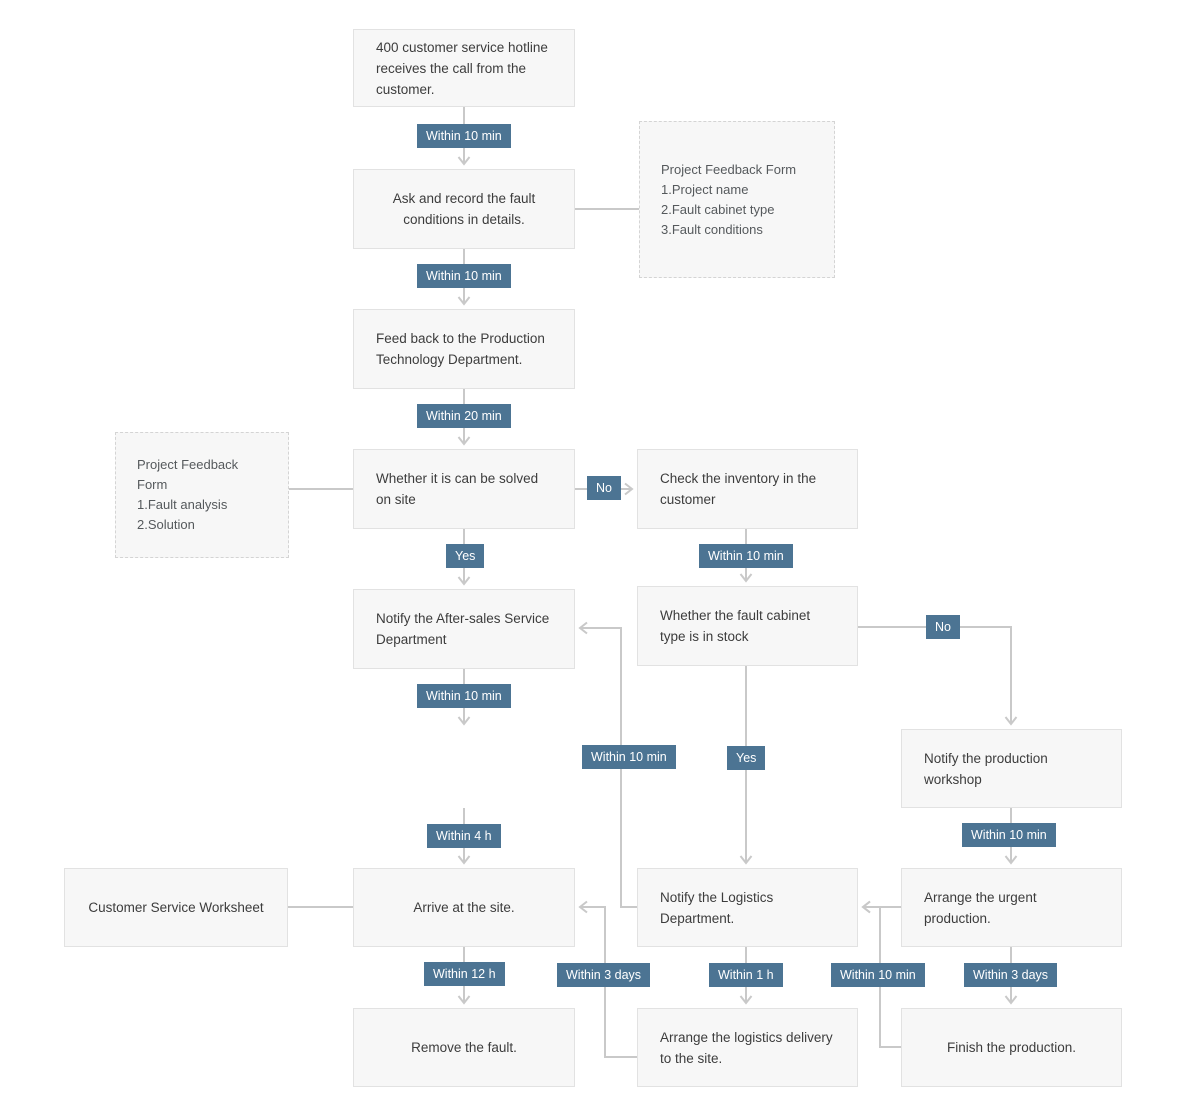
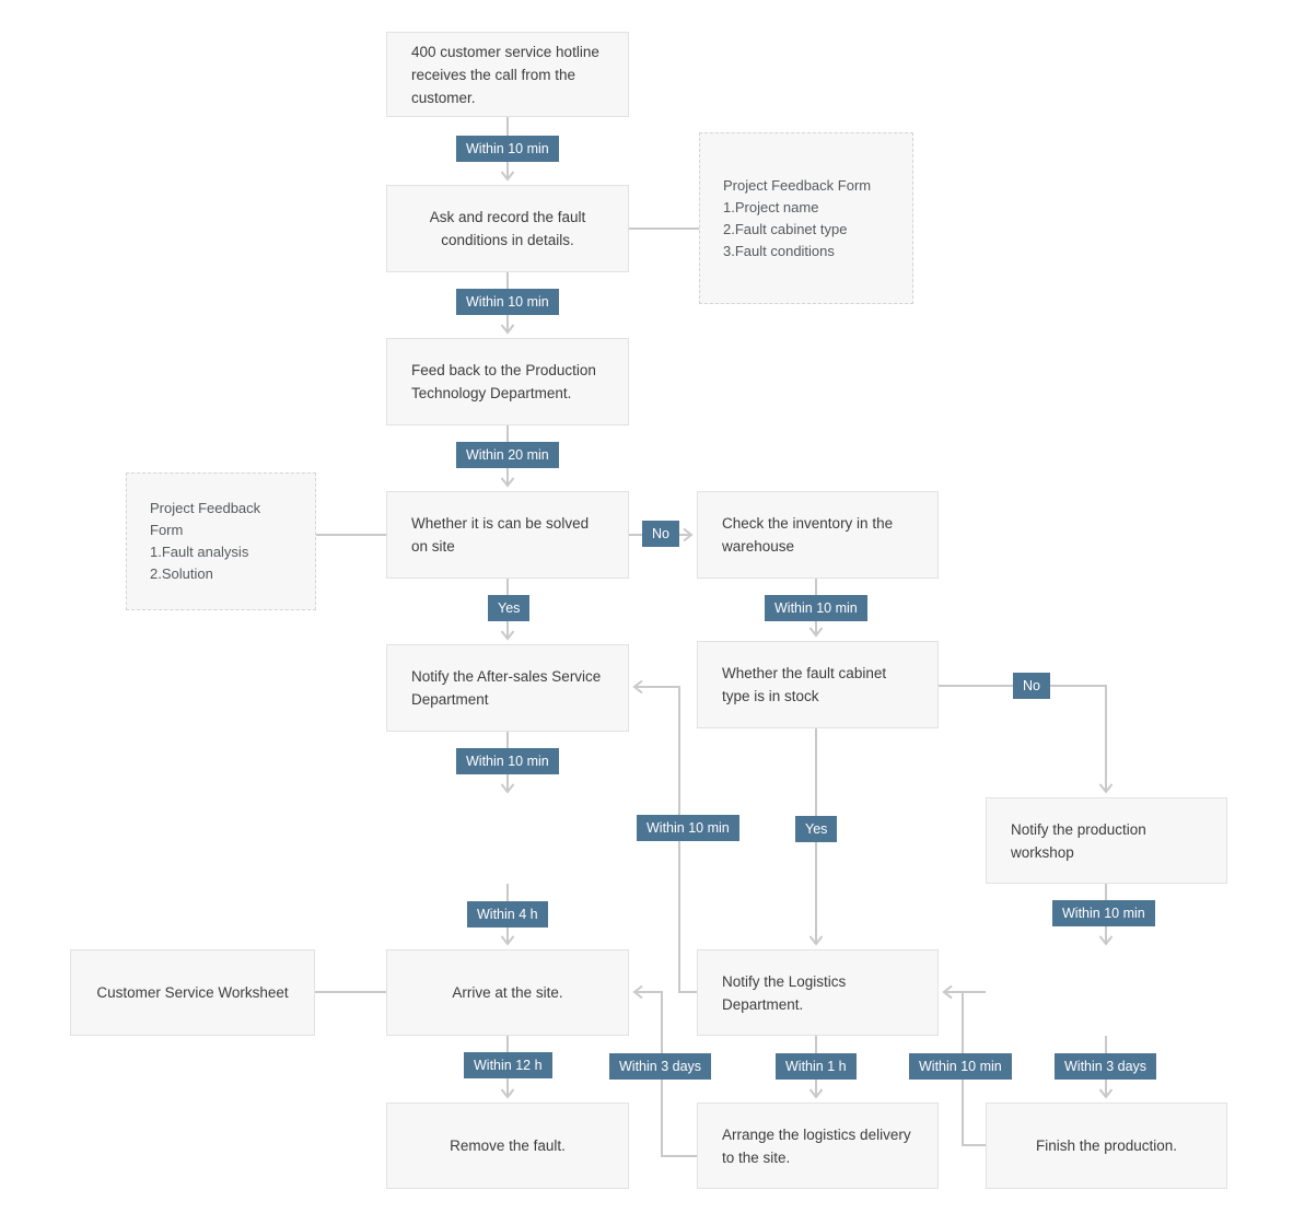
  Project Feedback Form
  1.Project name
  2.Fault cabinet type
  3.Fault conditions
  Project Feedback Form
  1.Fault analysis
  2.Solution
  400 customer service hotline receives the call from the customer.
  Ask and record the fault conditions in details.
  Feed back to the Production Technology Department.
  Whether it is can be solved on site
- Check the inventory in the customer
+ Check the inventory in the warehouse
  Notify the After-sales Service Department
  Whether the fault cabinet type is in stock
  Notify the production workshop
  Arrive at the site.
  Notify the Logistics Department.
- Arrange the urgent production.
  Remove the fault.
  Arrange the logistics delivery to the site.
  Finish the production.
  Customer Service Worksheet
  Within 10 min
  Within 10 min
  Within 20 min
  No
  Yes
  Within 10 min
  No
  Within 10 min
  Within 10 min
  Yes
  Within 10 min
  Within 4 h
  Within 12 h
  Within 3 days
  Within 1 h
  Within 10 min
  Within 3 days
